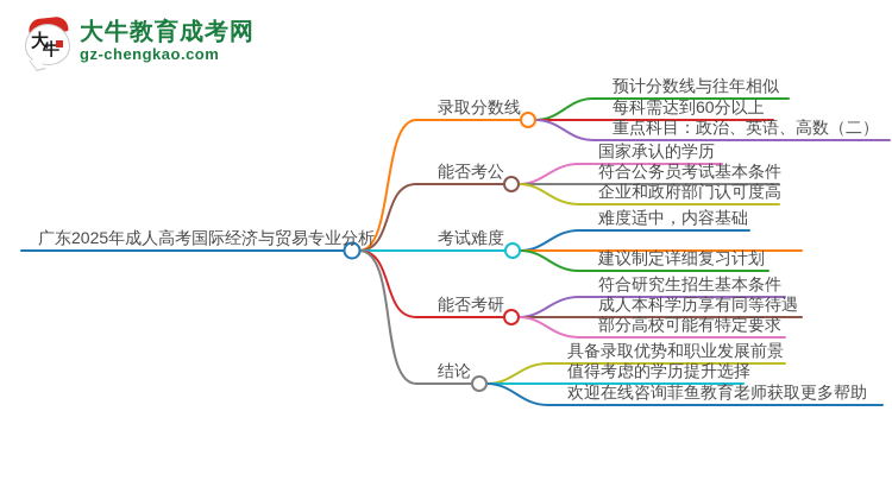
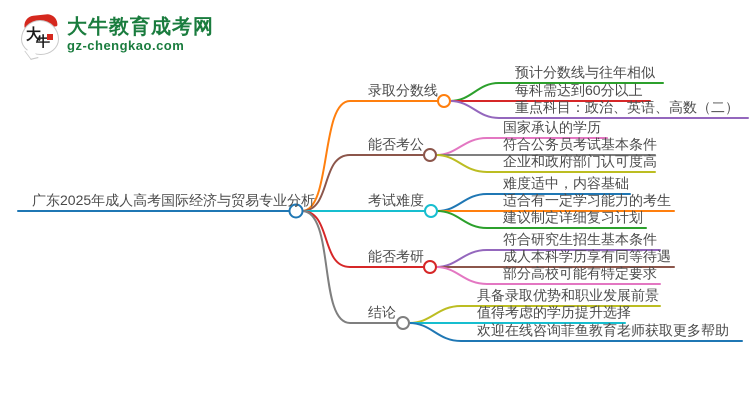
  大
  牛
  大牛教育成考网
  gz-chengkao.com
  广东2025年成人高考国际经济与贸易专业分析
  录取分数线
  预计分数线与往年相似
  每科需达到60分以上
  重点科目：政治、英语、高数（二）
  能否考公
  国家承认的学历
  符合公务员考试基本条件
  企业和政府部门认可度高
  考试难度
  难度适中，内容基础
+ 适合有一定学习能力的考生
  建议制定详细复习计划
  能否考研
  符合研究生招生基本条件
  成人本科学历享有同等待遇
  部分高校可能有特定要求
  结论
  具备录取优势和职业发展前景
  值得考虑的学历提升选择
  欢迎在线咨询菲鱼教育老师获取更多帮助
